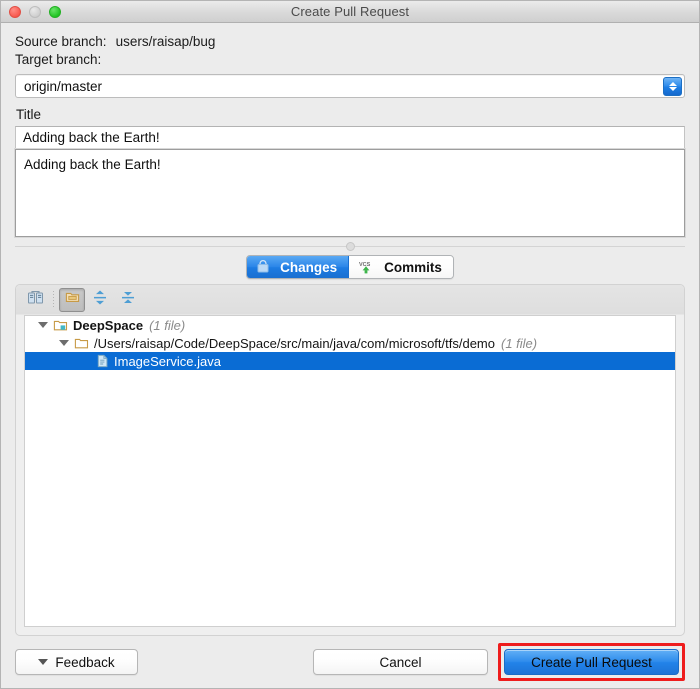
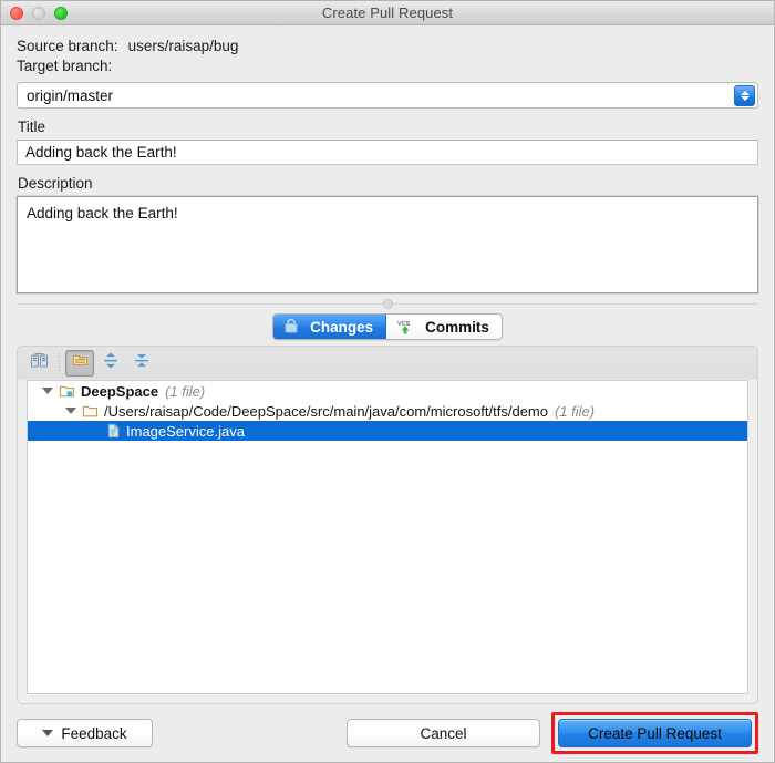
  Create Pull Request
  Source branch:
  users/raisap/bug
  Target branch:
  origin/master
  Title
  Adding back the Earth!
+ Description
  Adding back the Earth!
  Changes
  Commits
  DeepSpace
  (1 file)
  /Users/raisap/Code/DeepSpace/src/main/java/com/microsoft/tfs/demo
  (1 file)
  ImageService.java
  Feedback
  Cancel
  Create Pull Request
